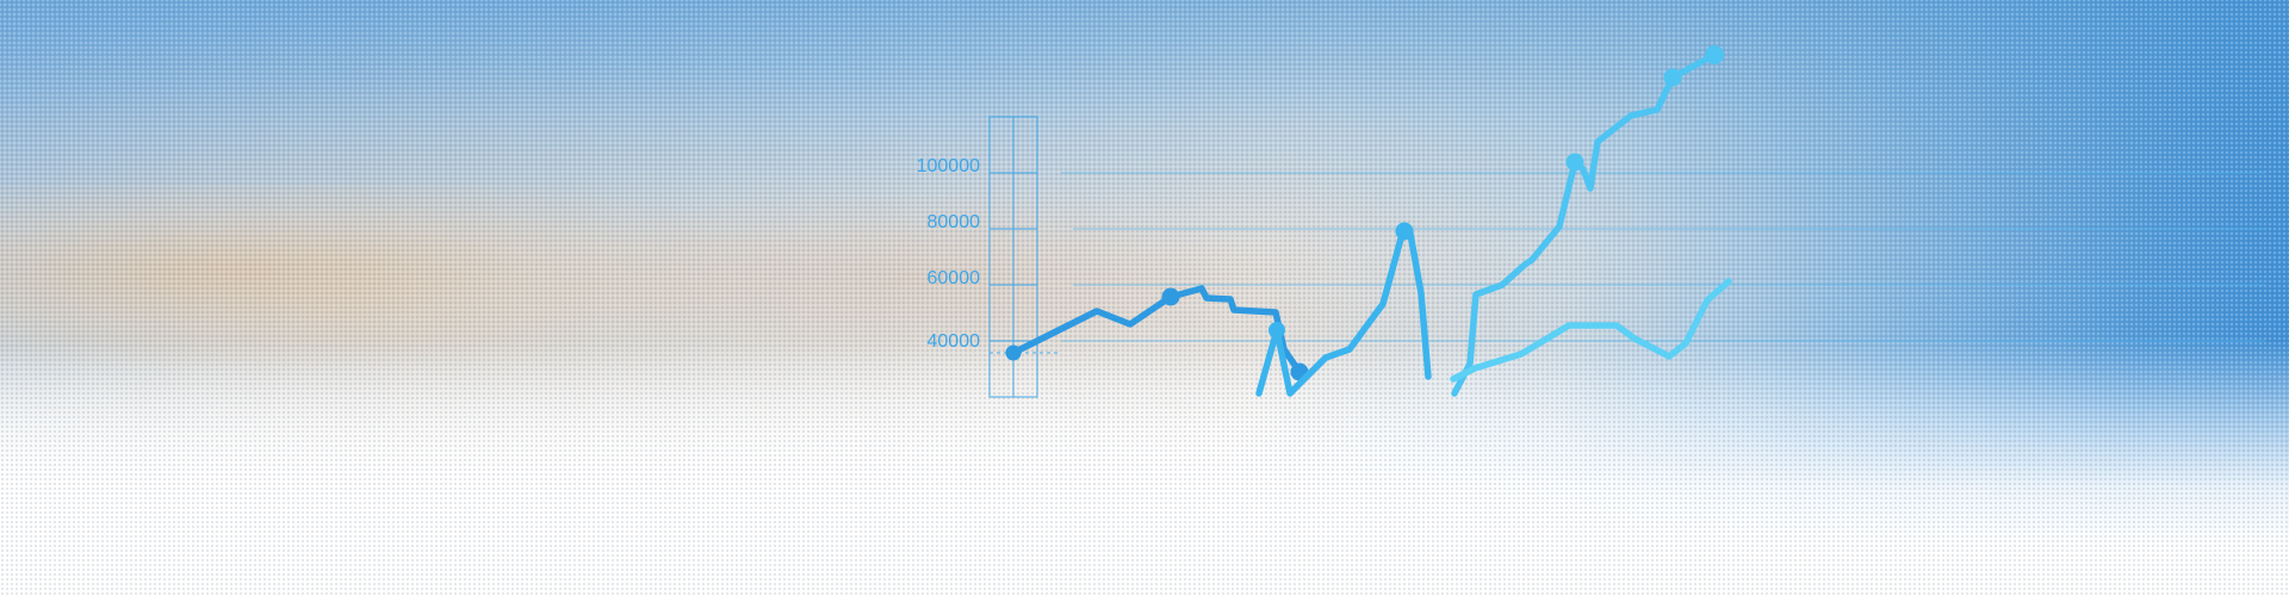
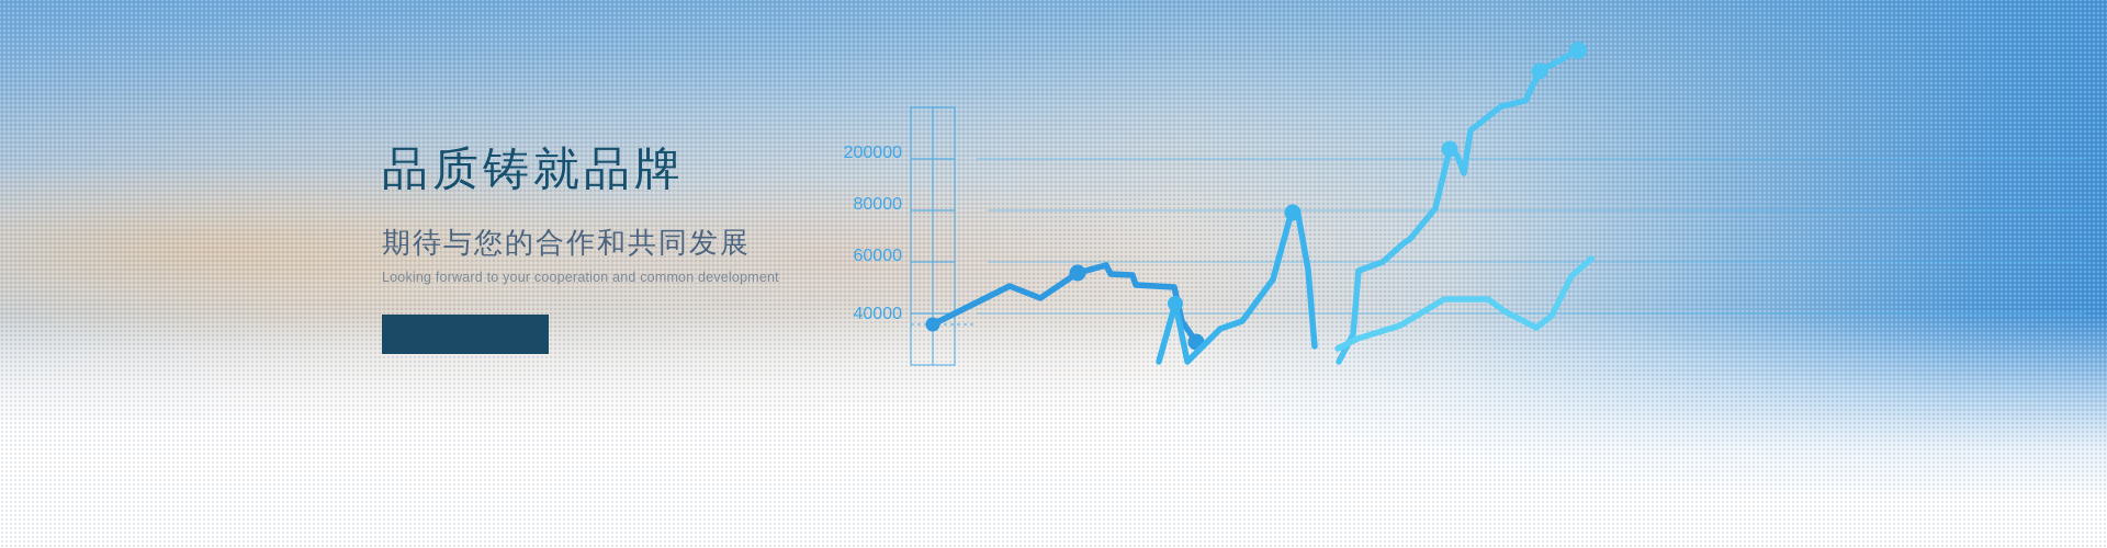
+ 品质铸就品牌
+ 期待与您的合作和共同发展
+ Looking forward to your cooperation and common development
- 100000
+ 200000
  80000
  60000
  40000
